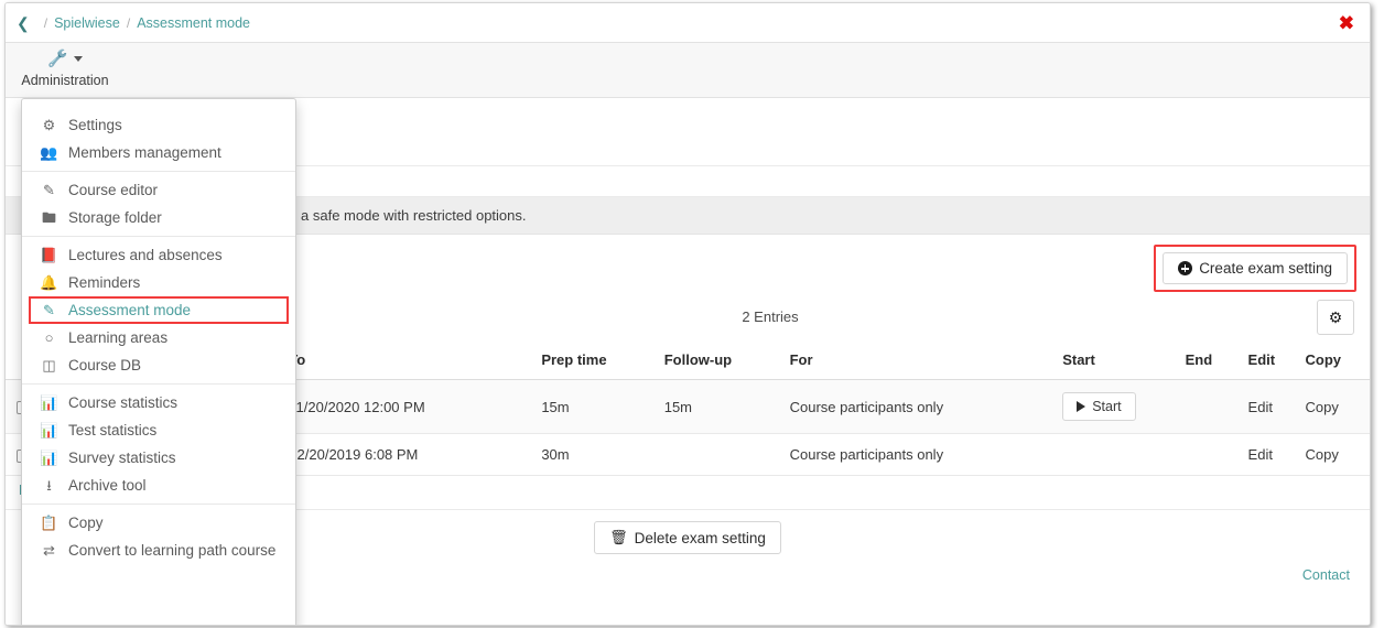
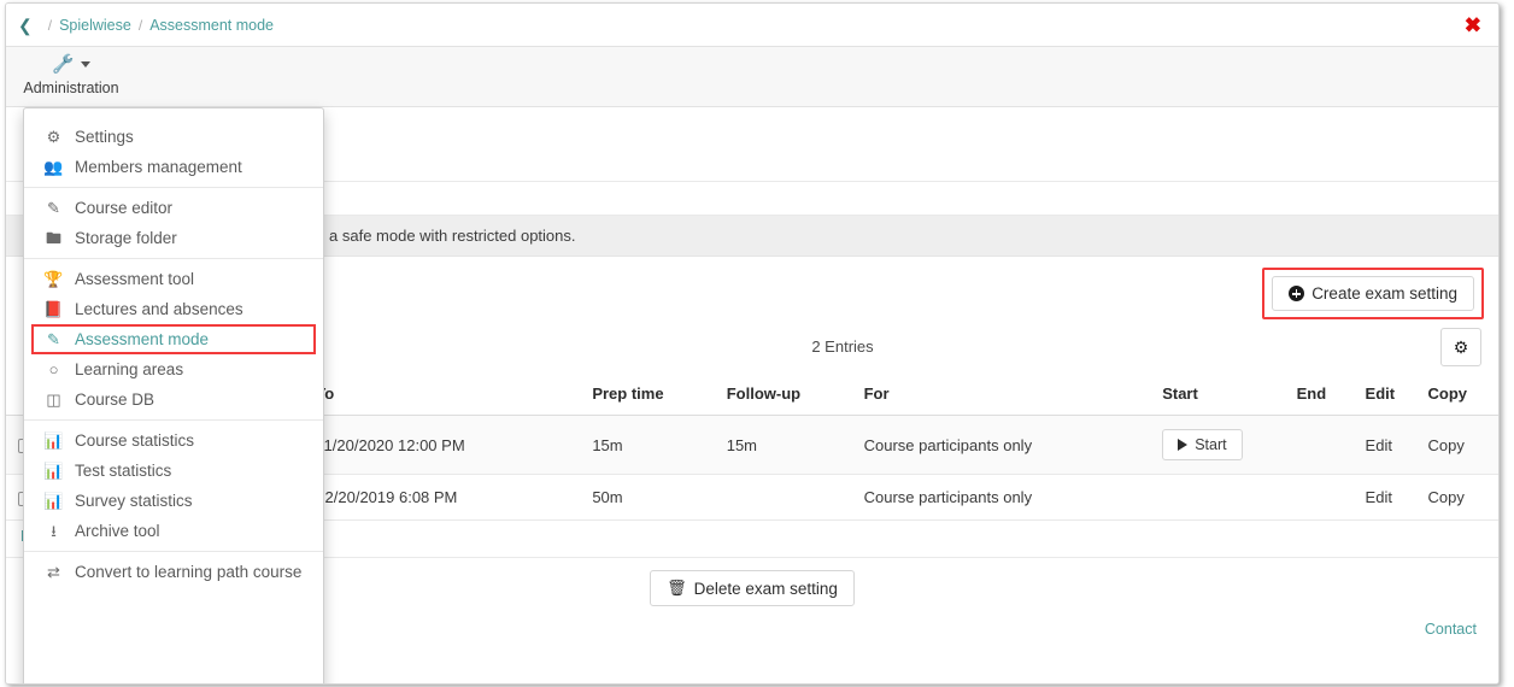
  ❮
  /
  Spielwiese
  /
  Assessment mode
  ✖
  Administration
  Create exam setting
  2 Entries
  ⚙
  		o	Prep time	Follow-up	For	Start	End	Edit	Copy
  		1/20/2020 12:00 PM	15m	15m	Course participants only	Start		Edit	Copy
- 		2/20/2019 6:08 PM	30m		Course participants only			Edit	Copy
+ 		2/20/2019 6:08 PM	50m		Course participants only			Edit	Copy
  🗑
  Delete exam setting
  Contact
  ⚙
  Settings
  👥
  Members management
  ✎
  Course editor
  🖿
  Storage folder
+ 🏆
+ Assessment tool
  📕
  Lectures and absences
- 🔔
- Reminders
  ✎
  Assessment mode
  ○
  Learning areas
  ◫
  Course DB
  📊
  Course statistics
  📊
  Test statistics
  📊
  Survey statistics
  ⭳
  Archive tool
- 📋
- Copy
  ⇄
  Convert to learning path course
